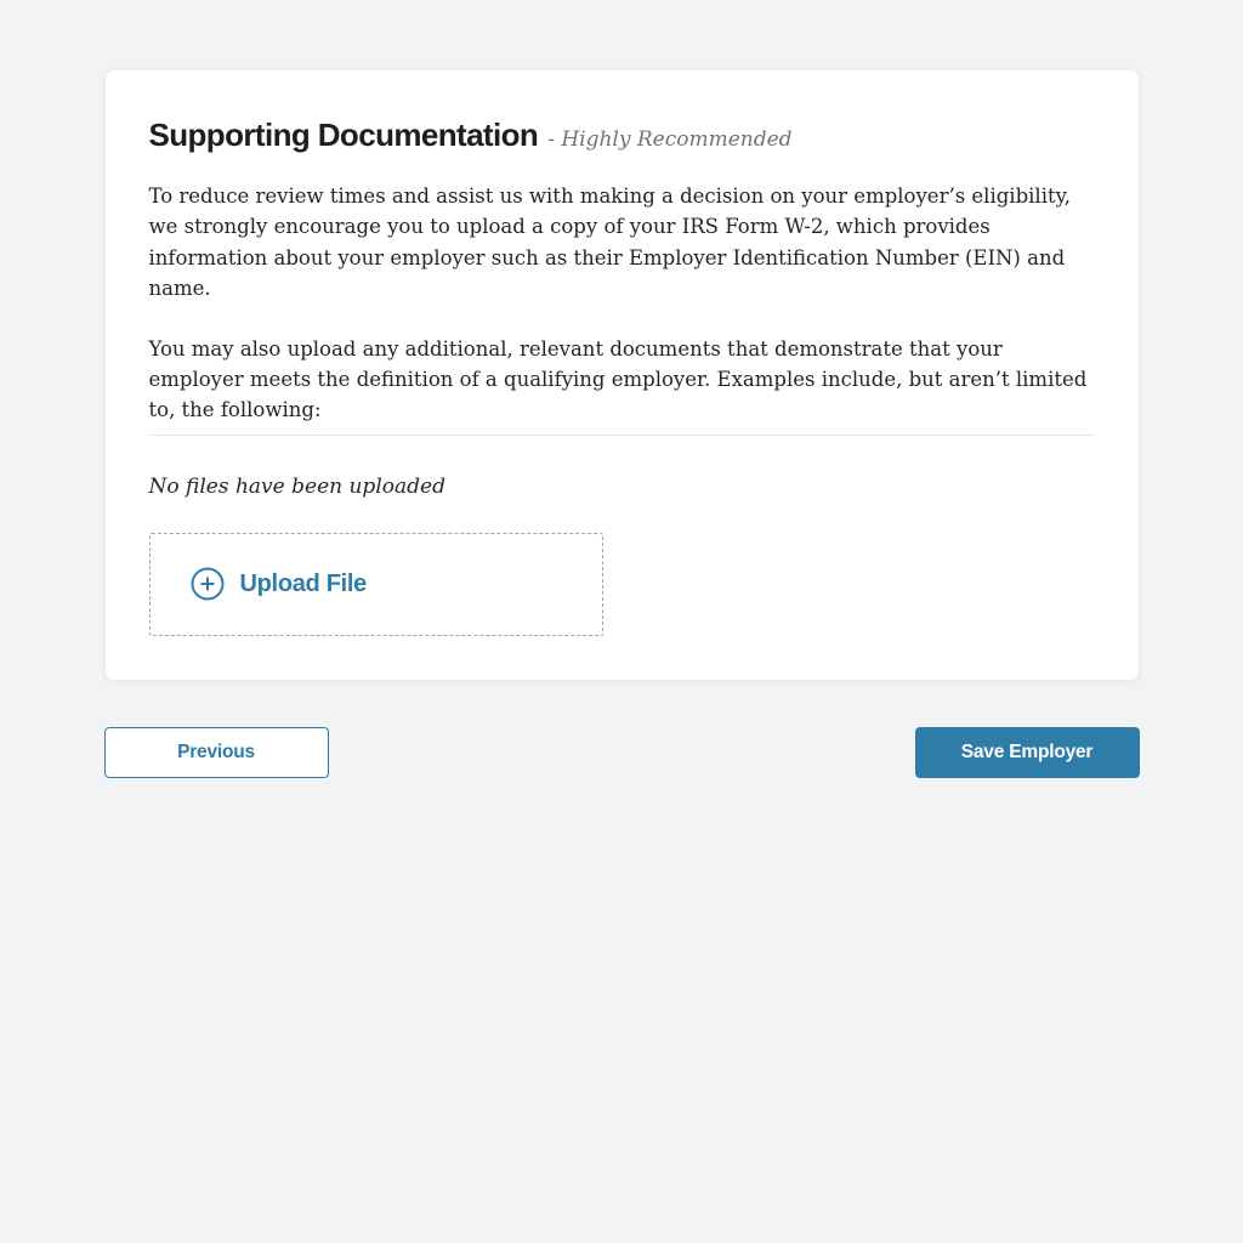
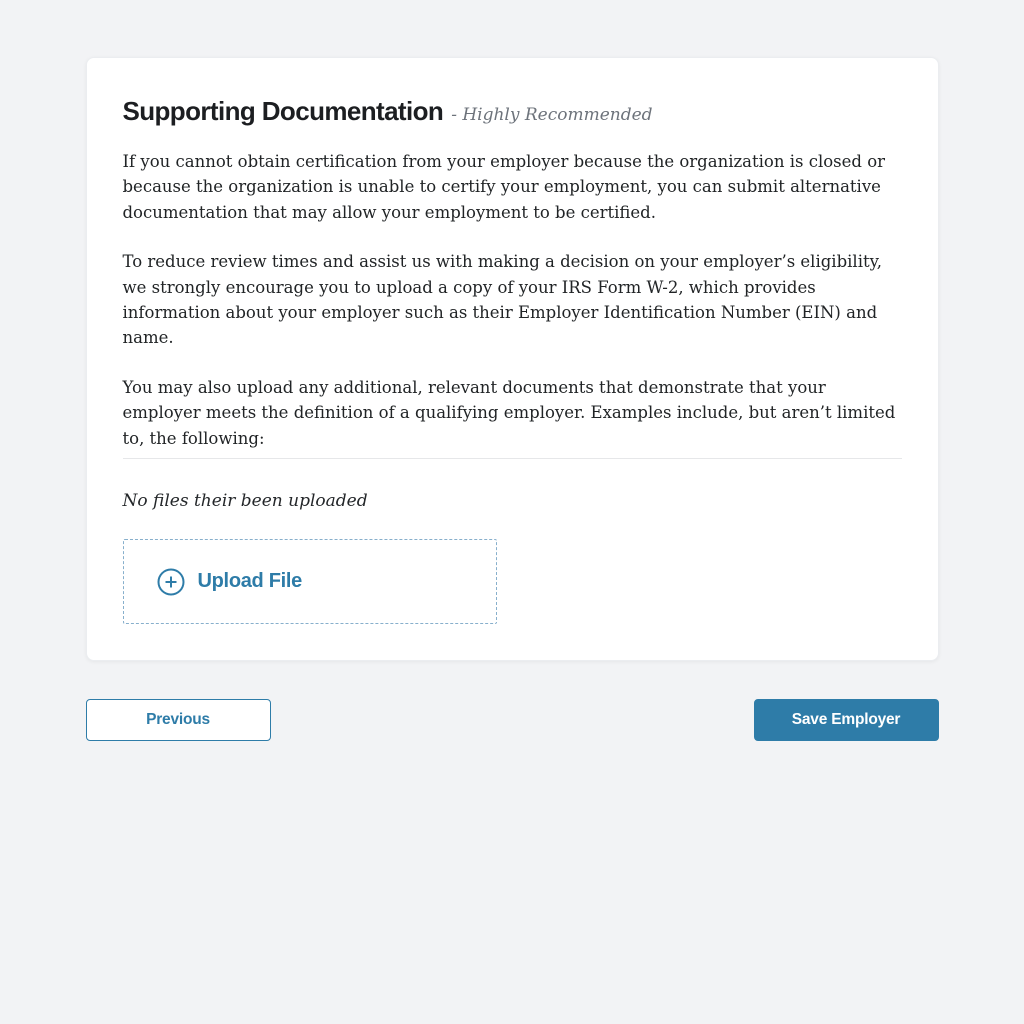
  Supporting Documentation
  - Highly Recommended
+ If you cannot obtain certification from your employer because the organization is closed or because the organization is unable to certify your employment, you can submit alternative documentation that may allow your employment to be certified.
  To reduce review times and assist us with making a decision on your employer’s eligibility, we strongly encourage you to upload a copy of your IRS Form W-2, which provides information about your employer such as their Employer Identification Number (EIN) and name.
  You may also upload any additional, relevant documents that demonstrate that your employer meets the definition of a qualifying employer. Examples include, but aren’t limited to, the following:
- No files have been uploaded
+ No files their been uploaded
  Upload File
  Previous
  Save Employer
